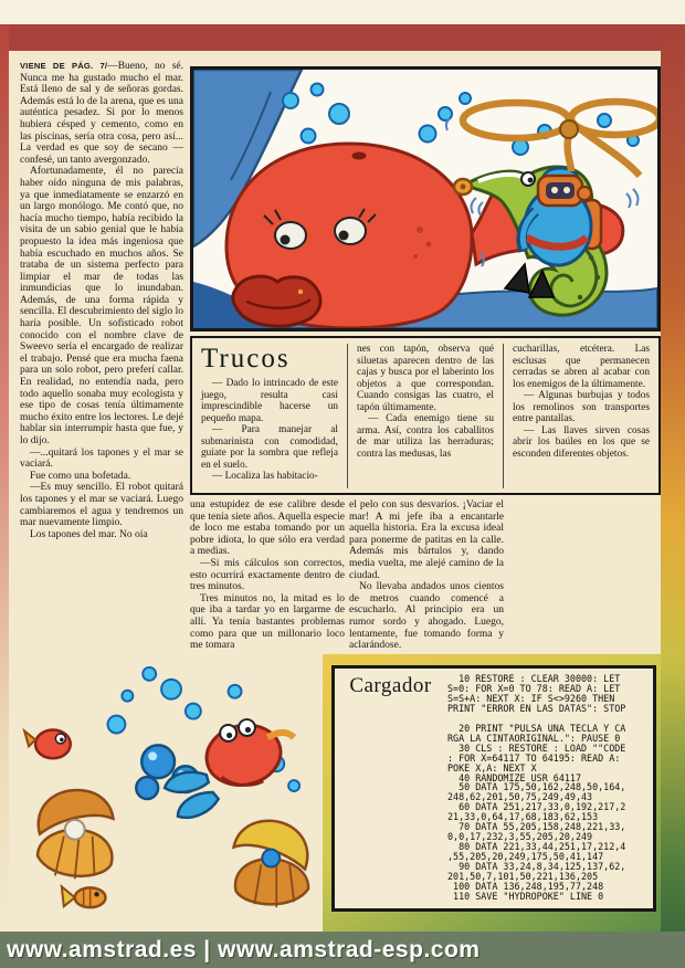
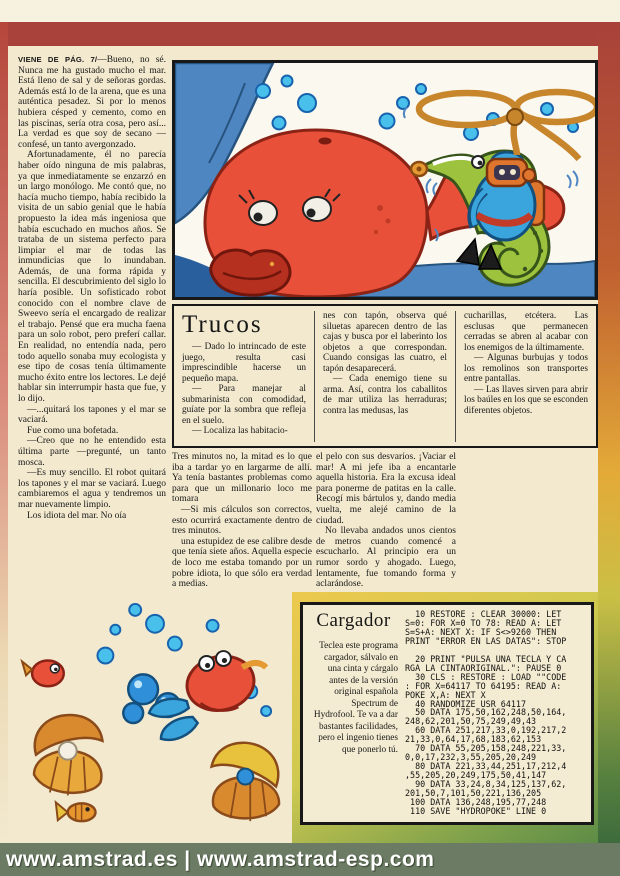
  VIENE DE PÁG. 7/—Bueno, no sé. Nunca me ha gustado mucho el mar. Está lleno de sal y de señoras gordas. Además está lo de la arena, que es una auténtica pesadez. Si por lo menos hubiera césped y cemento, como en las piscinas, sería otra cosa, pero así... La verdad es que soy de secano —confesé, un tanto avergonzado.
  Afortunadamente, él no parecía haber oído ninguna de mis palabras, ya que inmediatamente se enzarzó en un largo monólogo. Me contó que, no hacía mucho tiempo, había recibido la visita de un sabio genial que le había propuesto la idea más ingeniosa que había escuchado en muchos años. Se trataba de un sistema perfecto para limpiar el mar de todas las inmundicias que lo inundaban. Además, de una forma rápida y sencilla. El descubrimiento del siglo lo haría posible. Un sofisticado robot conocido con el nombre clave de Sweevo sería el encargado de realizar el trabajo. Pensé que era mucha faena para un solo robot, pero preferí callar. En realidad, no entendía nada, pero todo aquello sonaba muy ecologista y ese tipo de cosas tenía últimamente mucho éxito entre los lectores. Le dejé hablar sin interrumpir hasta que fue, y lo dijo.
  —...quitará los tapones y el mar se vaciará.
  Fue como una bofetada.
+ —Creo que no he entendido esta última parte —pregunté, un tanto mosca.
  —Es muy sencillo. El robot quitará los tapones y el mar se vaciará. Luego cambiaremos el agua y tendremos un mar nuevamente limpio.
- Los tapones del mar. No oía
+ Los idiota del mar. No oía
  Trucos
  — Dado lo intrincado de este juego, resulta casi imprescindible hacerse un pequeño mapa.
  — Para manejar al submarinista con comodidad, guíate por la sombra que refleja en el suelo.
  — Localiza las habitacio-
- nes con tapón, observa qué siluetas aparecen dentro de las cajas y busca por el laberinto los objetos a que correspondan. Cuando consigas las cuatro, el tapón últimamente.
+ nes con tapón, observa qué siluetas aparecen dentro de las cajas y busca por el laberinto los objetos a que correspondan. Cuando consigas las cuatro, el tapón desaparecerá.
  — Cada enemigo tiene su arma. Así, contra los caballitos de mar utiliza las herraduras; contra las medusas, las
  cucharillas, etcétera. Las esclusas que permanecen cerradas se abren al acabar con los enemigos de la últimamente.
  — Algunas burbujas y todos los remolinos son transportes entre pantallas.
- — Las llaves sirven cosas abrir los baúles en los que se esconden diferentes objetos.
+ — Las llaves sirven para abrir los baúles en los que se esconden diferentes objetos.
- una estupidez de ese calibre desde que tenía siete años. Aquella especie de loco me estaba tomando por un pobre idiota, lo que sólo era verdad a medias.
+ Tres minutos no, la mitad es lo que iba a tardar yo en largarme de allí. Ya tenía bastantes problemas como para que un millonario loco me tomara
  —Si mis cálculos son correctos, esto ocurrirá exactamente dentro de tres minutos.
- Tres minutos no, la mitad es lo que iba a tardar yo en largarme de allí. Ya tenía bastantes problemas como para que un millonario loco me tomara
+ una estupidez de ese calibre desde que tenía siete años. Aquella especie de loco me estaba tomando por un pobre idiota, lo que sólo era verdad a medias.
- el pelo con sus desvaríos. ¡Vaciar el mar! A mi jefe iba a encantarle aquella historia. Era la excusa ideal para ponerme de patitas en la calle. Además mis bártulos y, dando media vuelta, me alejé camino de la ciudad.
+ el pelo con sus desvaríos. ¡Vaciar el mar! A mi jefe iba a encantarle aquella historia. Era la excusa ideal para ponerme de patitas en la calle. Recogí mis bártulos y, dando media vuelta, me alejé camino de la ciudad.
  No llevaba andados unos cientos de metros cuando comencé a escucharlo. Al principio era un rumor sordo y ahogado. Luego, lentamente, fue tomando forma y aclarándose.
  Cargador
+ Teclea este programa cargador, sálvalo en una cinta y cárgalo antes de la versión original española Spectrum de Hydrofool. Te va a dar bastantes facilidades, pero el ingenio tienes que ponerlo tú.
  10 RESTORE : CLEAR 30000: LET
  S=0: FOR X=0 TO 78: READ A: LET
  S=S+A: NEXT X: IF S<>9260 THEN
  PRINT "ERROR EN LAS DATAS": STOP
  20 PRINT "PULSA UNA TECLA Y CA
  RGA LA CINTAORIGINAL.": PAUSE 0
  30 CLS : RESTORE : LOAD ""CODE
  : FOR X=64117 TO 64195: READ A:
  POKE X,A: NEXT X
  40 RANDOMIZE USR 64117
  50 DATA 175,50,162,248,50,164,
  248,62,201,50,75,249,49,43
  60 DATA 251,217,33,0,192,217,2
  21,33,0,64,17,68,183,62,153
  70 DATA 55,205,158,248,221,33,
  0,0,17,232,3,55,205,20,249
  80 DATA 221,33,44,251,17,212,4
  ,55,205,20,249,175,50,41,147
  90 DATA 33,24,8,34,125,137,62,
  201,50,7,101,50,221,136,205
  100 DATA 136,248,195,77,248
  110 SAVE "HYDROPOKE" LINE 0
  www.amstrad.es | www.amstrad-esp.com
